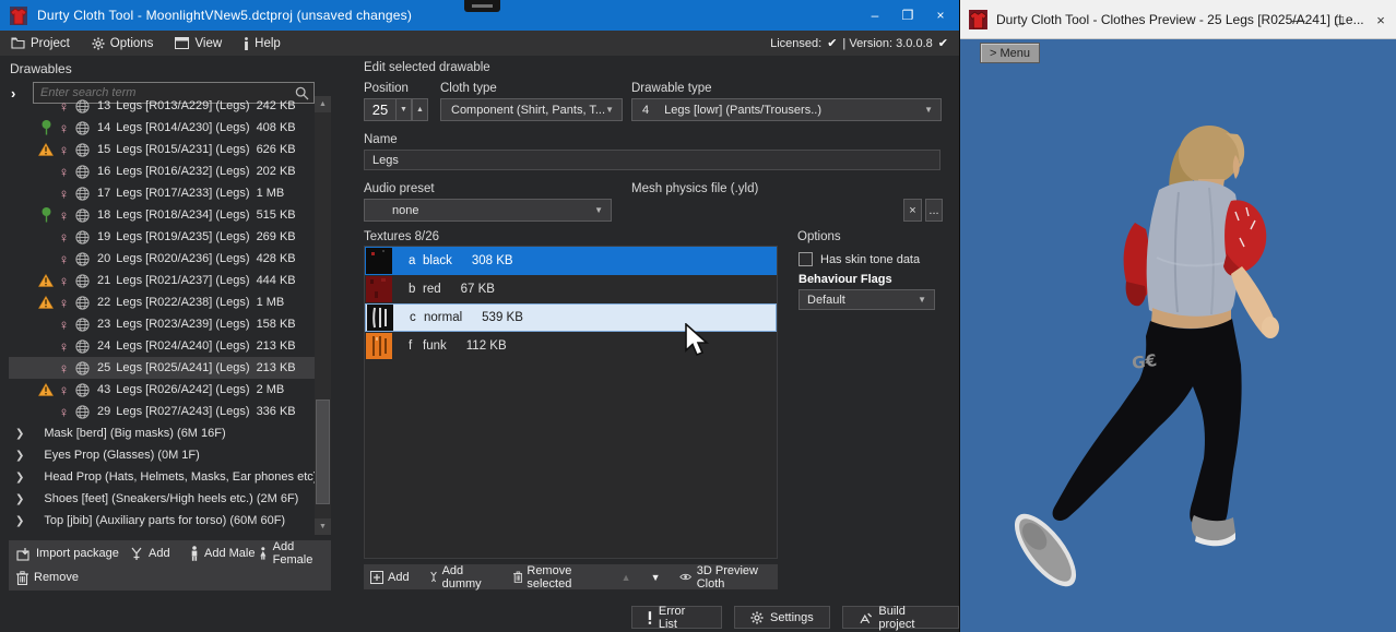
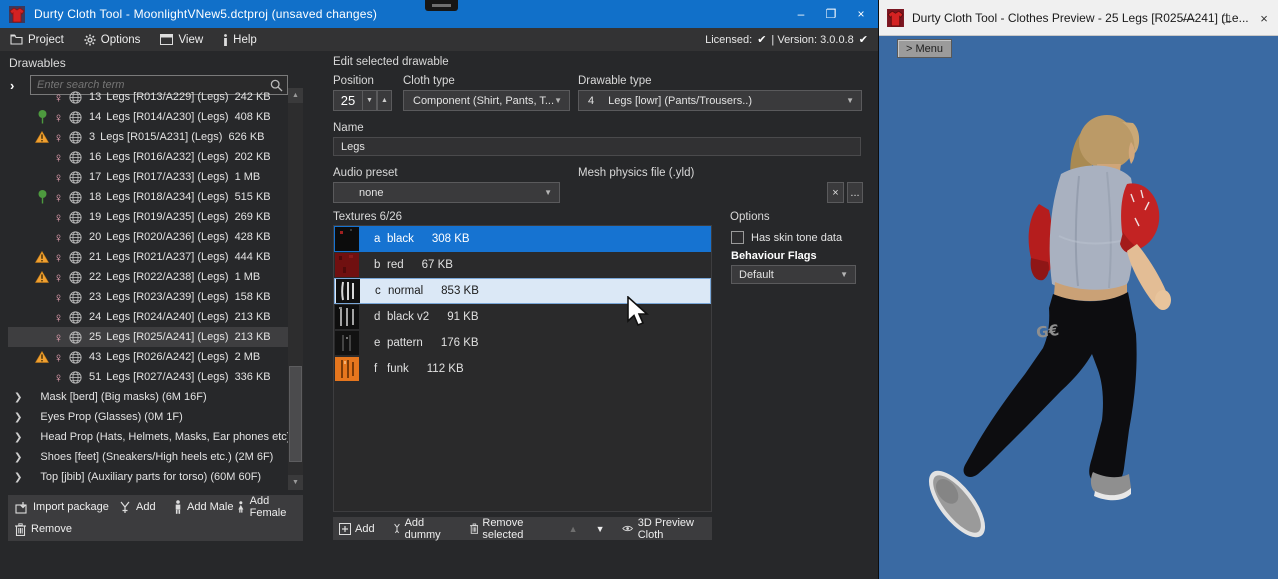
  Durty Cloth Tool - MoonlightVNew5.dctproj (unsaved changes)
  –
  ❐
  ×
  Project
  Options
  View
  Help
  Licensed:
  ✔
  | Version: 3.0.0.8
  ✔
  Drawables
  ›
  Enter search term
  ♀
  13
  Legs [R013/A229] (Legs)
  242 KB
  ♀
  14
  Legs [R014/A230] (Legs)
  408 KB
  ♀
- 15
+ 3
  Legs [R015/A231] (Legs)
  626 KB
  ♀
  16
  Legs [R016/A232] (Legs)
  202 KB
  ♀
  17
  Legs [R017/A233] (Legs)
  1 MB
  ♀
  18
  Legs [R018/A234] (Legs)
  515 KB
  ♀
  19
  Legs [R019/A235] (Legs)
  269 KB
  ♀
  20
  Legs [R020/A236] (Legs)
  428 KB
  ♀
  21
  Legs [R021/A237] (Legs)
  444 KB
  ♀
  22
  Legs [R022/A238] (Legs)
  1 MB
  ♀
  23
  Legs [R023/A239] (Legs)
  158 KB
  ♀
  24
  Legs [R024/A240] (Legs)
  213 KB
  ♀
  25
  Legs [R025/A241] (Legs)
  213 KB
  ♀
  43
  Legs [R026/A242] (Legs)
  2 MB
  ♀
- 29
+ 51
  Legs [R027/A243] (Legs)
  336 KB
  ❯
  Mask [berd] (Big masks) (6M 16F)
  ❯
  Eyes Prop (Glasses) (0M 1F)
  ❯
  Head Prop (Hats, Helmets, Masks, Ear phones etc
  ❯
  Shoes [feet] (Sneakers/High heels etc.) (2M 6F)
  ❯
  Top [jbib] (Auxiliary parts for torso) (60M 60F)
  Import package
  Add
  Add Male
  Add Female
  Remove
  Edit selected drawable
  Position
  25
  Cloth type
  Component (Shirt, Pants, T...
  ▼
  Drawable type
  4
  Legs [lowr] (Pants/Trousers..)
  ▼
  Name
  Legs
  Audio preset
  none
  ▼
  Mesh physics file (.yld)
  ×
  ...
- Textures 8/26
+ Textures 6/26
  a
  black
  308 KB
  b
  red
  67 KB
  c
  normal
- 539 KB
+ 853 KB
+ d
+ black v2
+ 91 KB
+ e
+ pattern
+ 176 KB
  f
  funk
  112 KB
  Add
  Add dummy
  Remove selected
  ▲
  ▼
  3D Preview Cloth
  Options
  Has skin tone data
  Behaviour Flags
  Default
  ▼
- Error List
- Settings
- Build project
  Durty Cloth Tool - Clothes Preview - 25 Legs [R025/A241] (Le...
  —
  □
  ×
  > Menu
